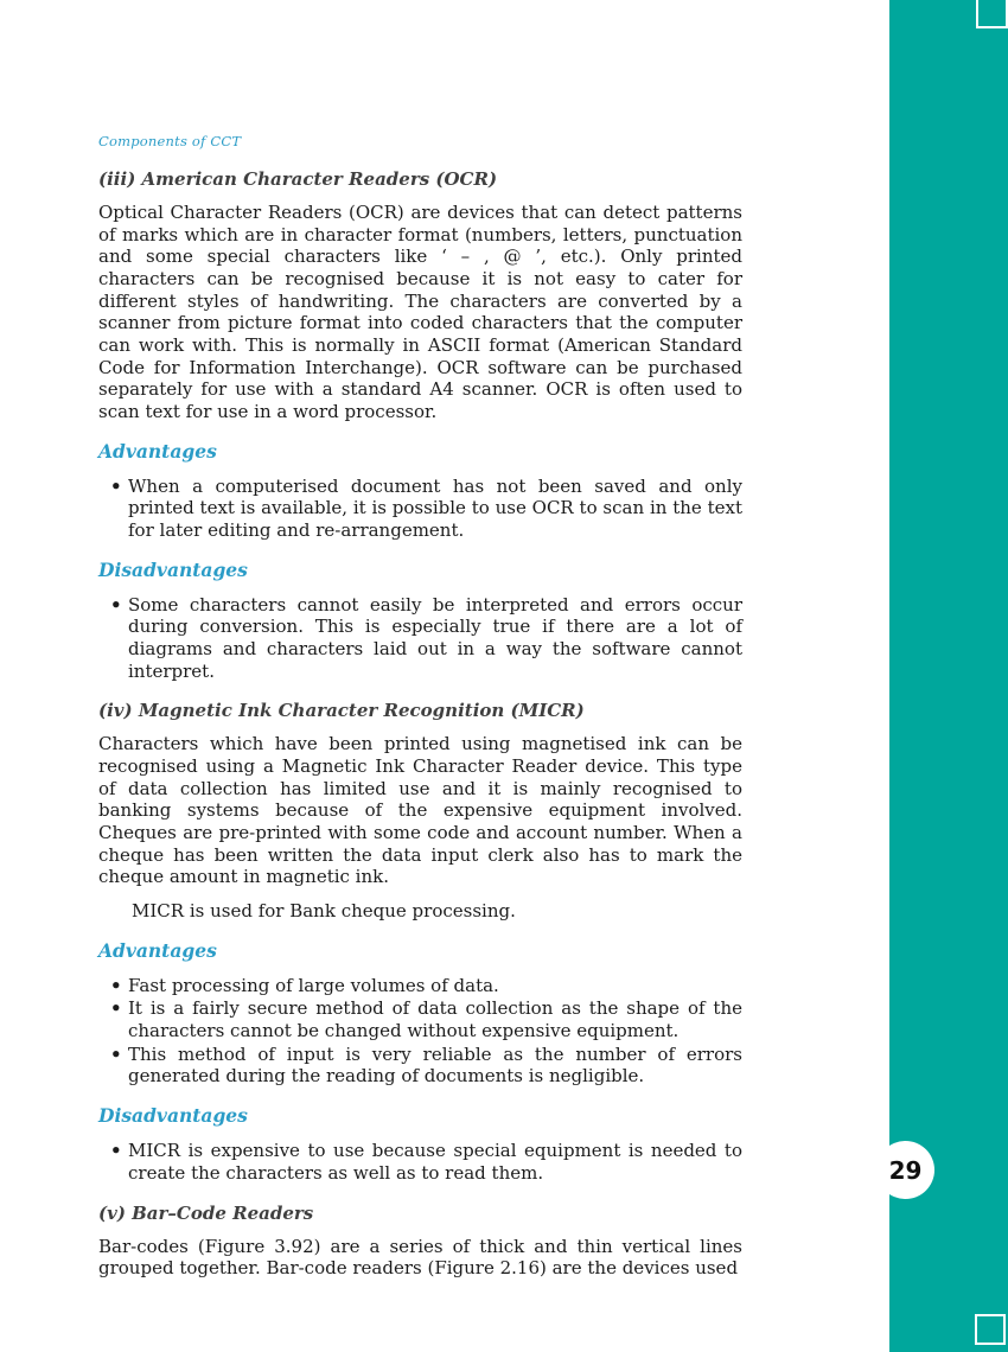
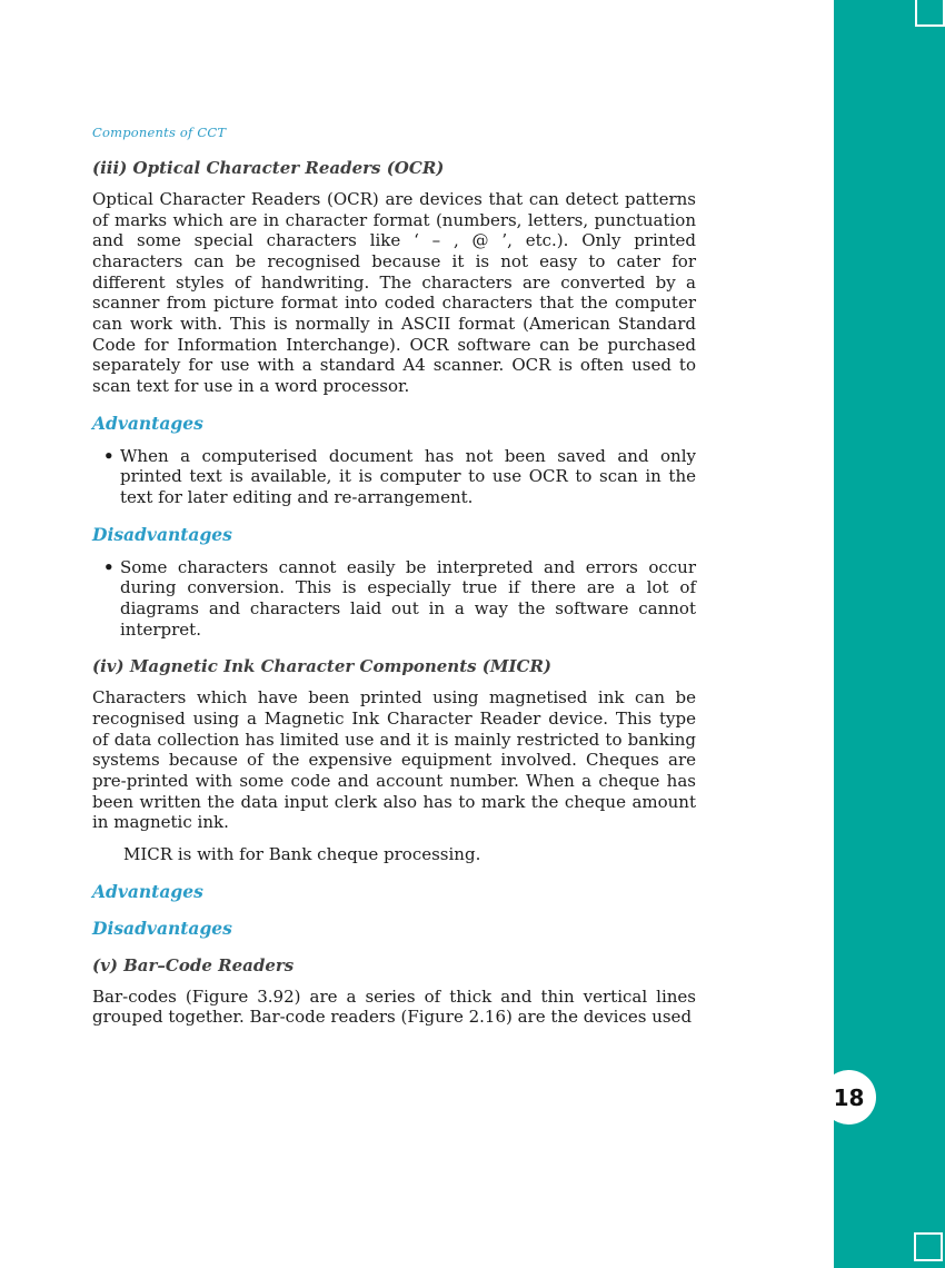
- 29
+ 18
  Components of CCT
- (iii) American Character Readers (OCR)
+ (iii) Optical Character Readers (OCR)
  Optical Character Readers (OCR) are devices that can detect patterns of marks which are in character format (numbers, letters, punctuation and some special characters like ‘ – , @ ’, etc.). Only printed characters can be recognised because it is not easy to cater for different styles of handwriting. The characters are converted by a scanner from picture format into coded characters that the computer can work with. This is normally in ASCII format (American Standard Code for Information Interchange). OCR software can be purchased separately for use with a standard A4 scanner. OCR is often used to scan text for use in a word processor.
  Advantages
- When a computerised document has not been saved and only printed text is available, it is possible to use OCR to scan in the text for later editing and re-arrangement.
+ When a computerised document has not been saved and only printed text is available, it is computer to use OCR to scan in the text for later editing and re-arrangement.
  Disadvantages
  Some characters cannot easily be interpreted and errors occur during conversion. This is especially true if there are a lot of diagrams and characters laid out in a way the software cannot interpret.
- (iv) Magnetic Ink Character Recognition (MICR)
+ (iv) Magnetic Ink Character Components (MICR)
- Characters which have been printed using magnetised ink can be recognised using a Magnetic Ink Character Reader device. This type of data collection has limited use and it is mainly recognised to banking systems because of the expensive equipment involved. Cheques are pre-printed with some code and account number. When a cheque has been written the data input clerk also has to mark the cheque amount in magnetic ink.
+ Characters which have been printed using magnetised ink can be recognised using a Magnetic Ink Character Reader device. This type of data collection has limited use and it is mainly restricted to banking systems because of the expensive equipment involved. Cheques are pre-printed with some code and account number. When a cheque has been written the data input clerk also has to mark the cheque amount in magnetic ink.
- MICR is used for Bank cheque processing.
+ MICR is with for Bank cheque processing.
  Advantages
- Fast processing of large volumes of data.
- It is a fairly secure method of data collection as the shape of the characters cannot be changed without expensive equipment.
- This method of input is very reliable as the number of errors generated during the reading of documents is negligible.
  Disadvantages
- MICR is expensive to use because special equipment is needed to create the characters as well as to read them.
  (v) Bar–Code Readers
  Bar-codes (Figure 3.92) are a series of thick and thin vertical lines grouped together. Bar-code readers (Figure 2.16) are the devices used
